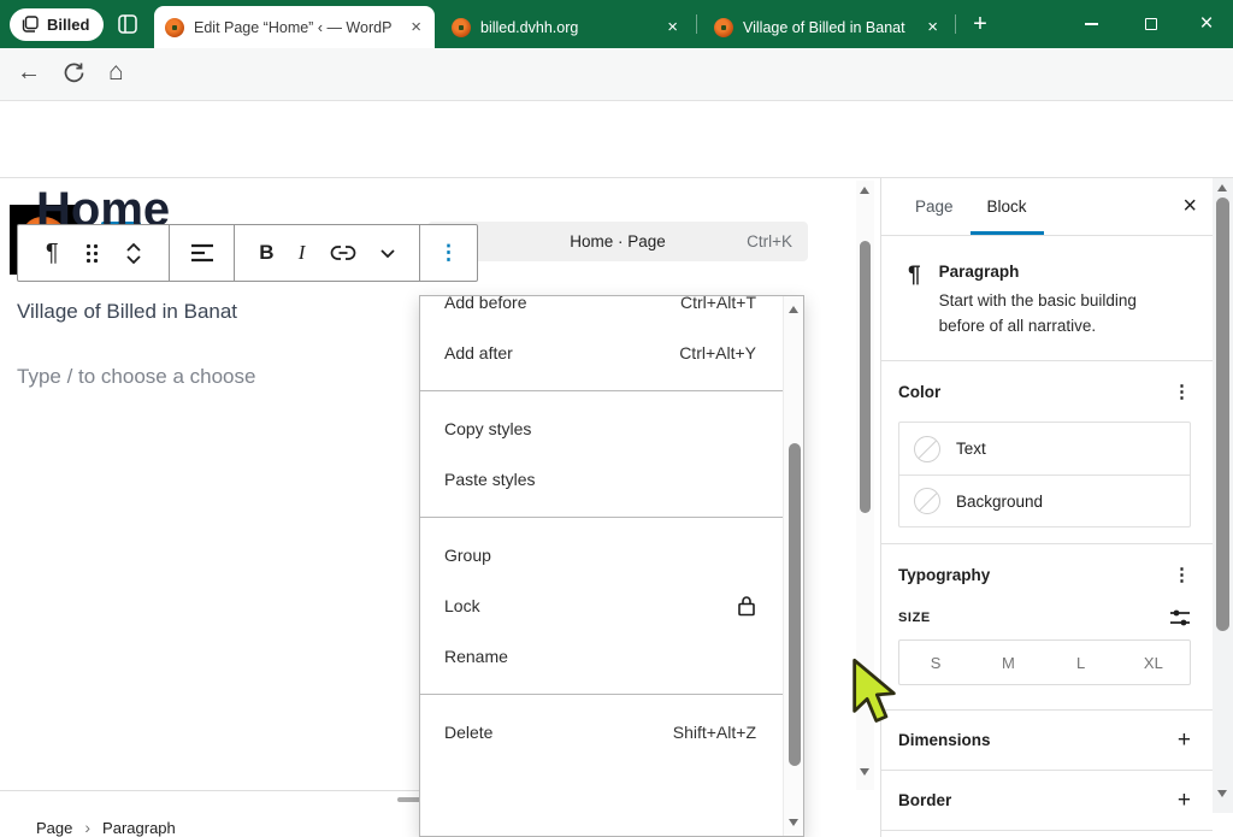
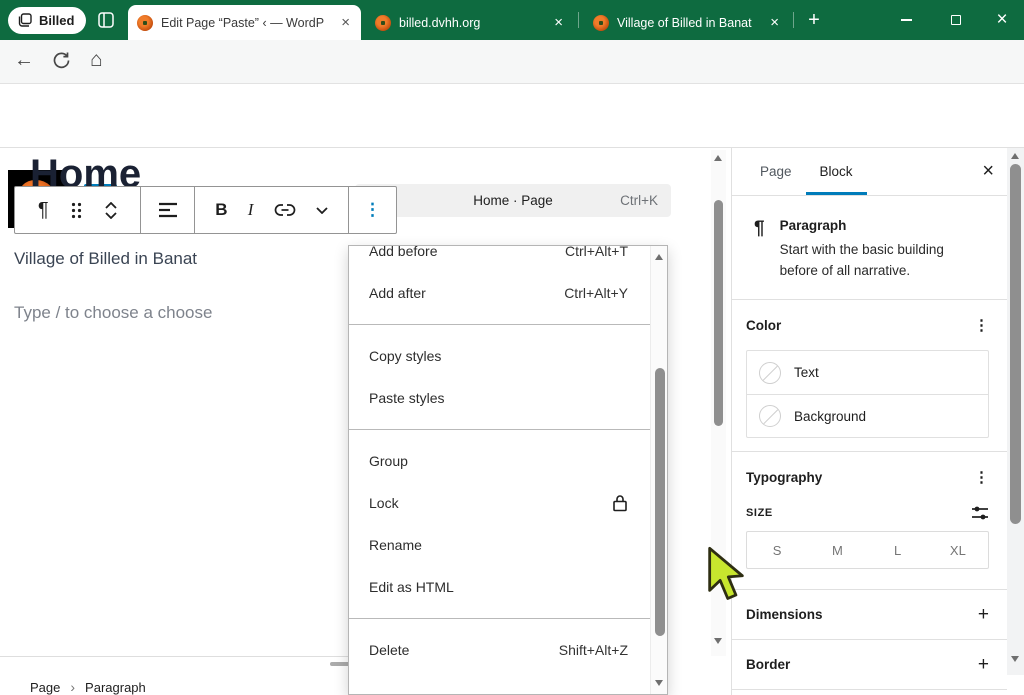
  Billed
- Edit Page “Home” ‹ — WordP
+ Edit Page “Paste” ‹ — WordP
  ×
  billed.dvhh.org
  ×
  Village of Billed in Banat
  ×
  +
  ×
  ←
  ⌂
  Home · Page
  Ctrl+K
  Home
  ¶
  B
  I
  ⋮
  Village of Billed in Banat
  Type / to choose a choose
  Page
  ›
  Paragraph
  Add before
  Ctrl+Alt+T
  Add after
  Ctrl+Alt+Y
  Copy styles
  Paste styles
  Group
  Lock
  Rename
+ Edit as HTML
  Delete
  Shift+Alt+Z
  Page
  Block
  ×
  ¶
  Paragraph
  Start with the basic building before of all narrative.
  Color
  ⋮
  Text
  Background
  Typography
  ⋮
  SIZE
  S
  M
  L
  XL
  Dimensions
  +
  Border
  +
